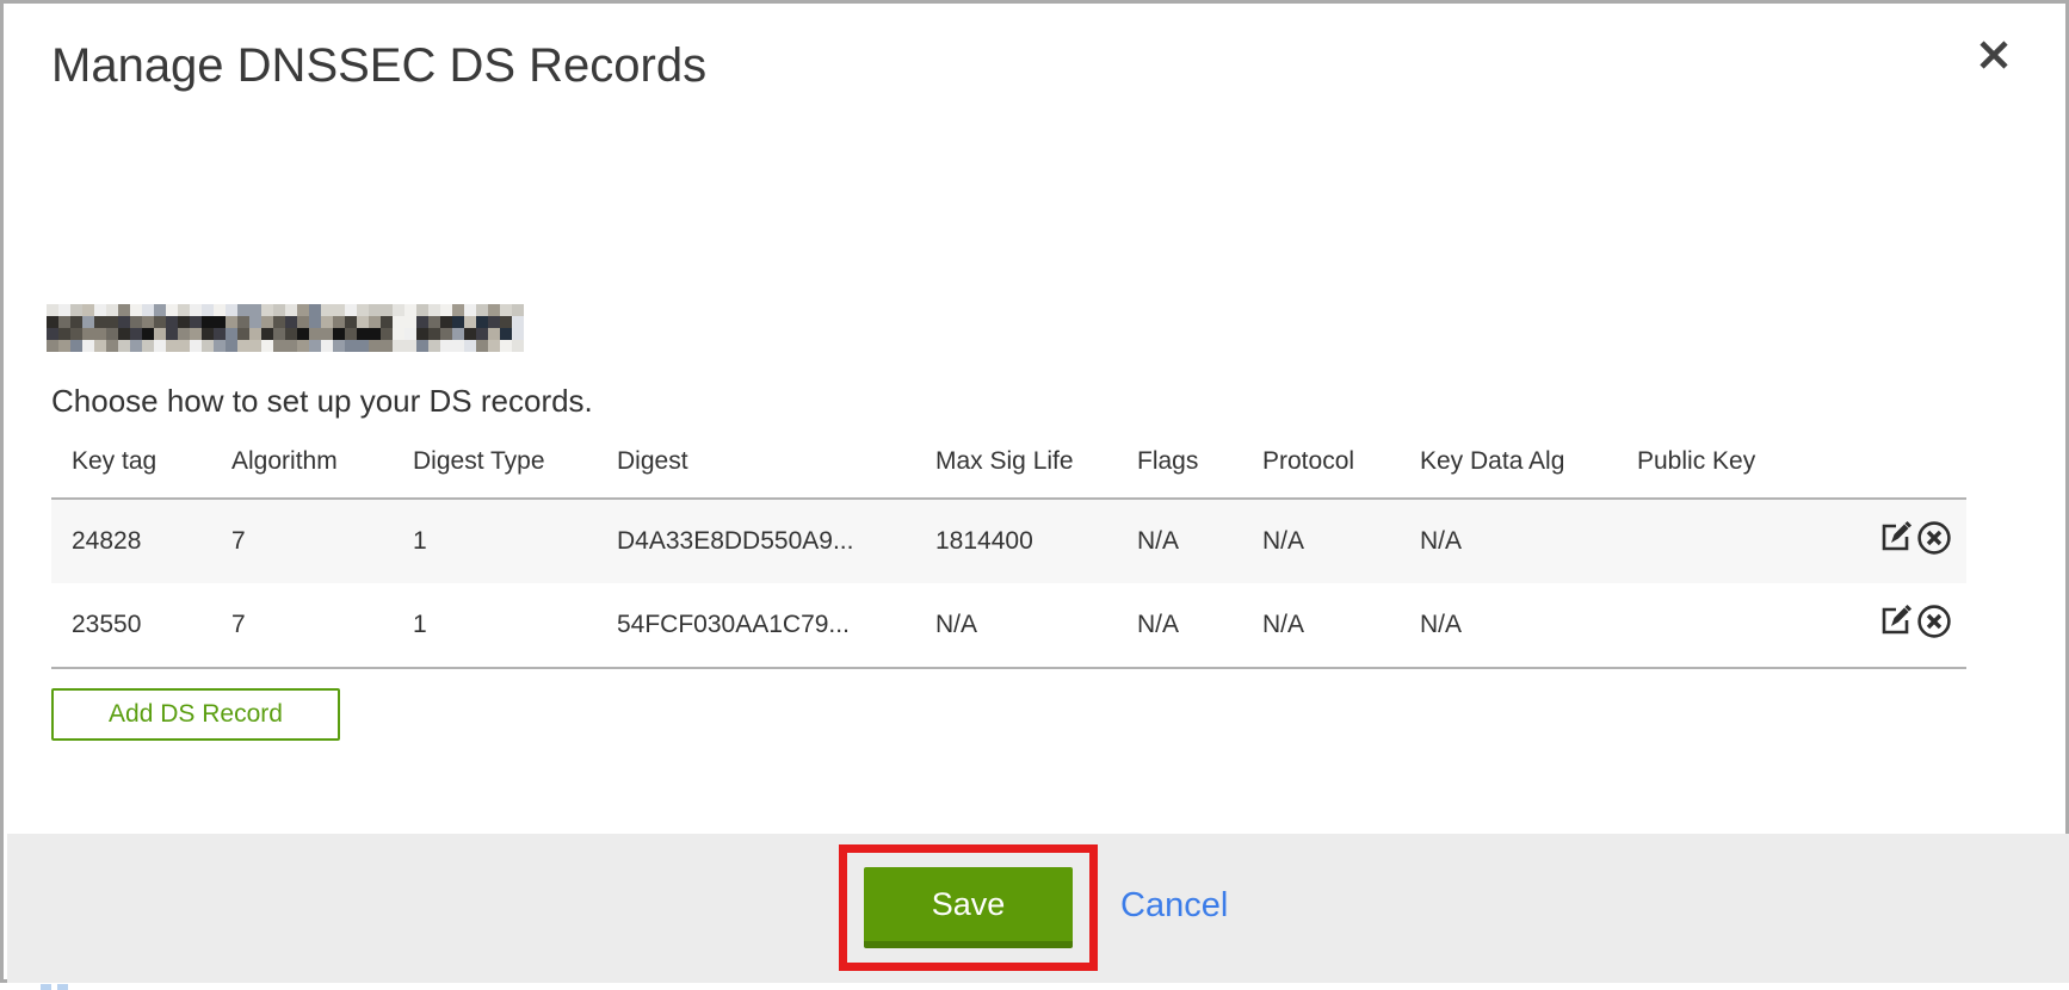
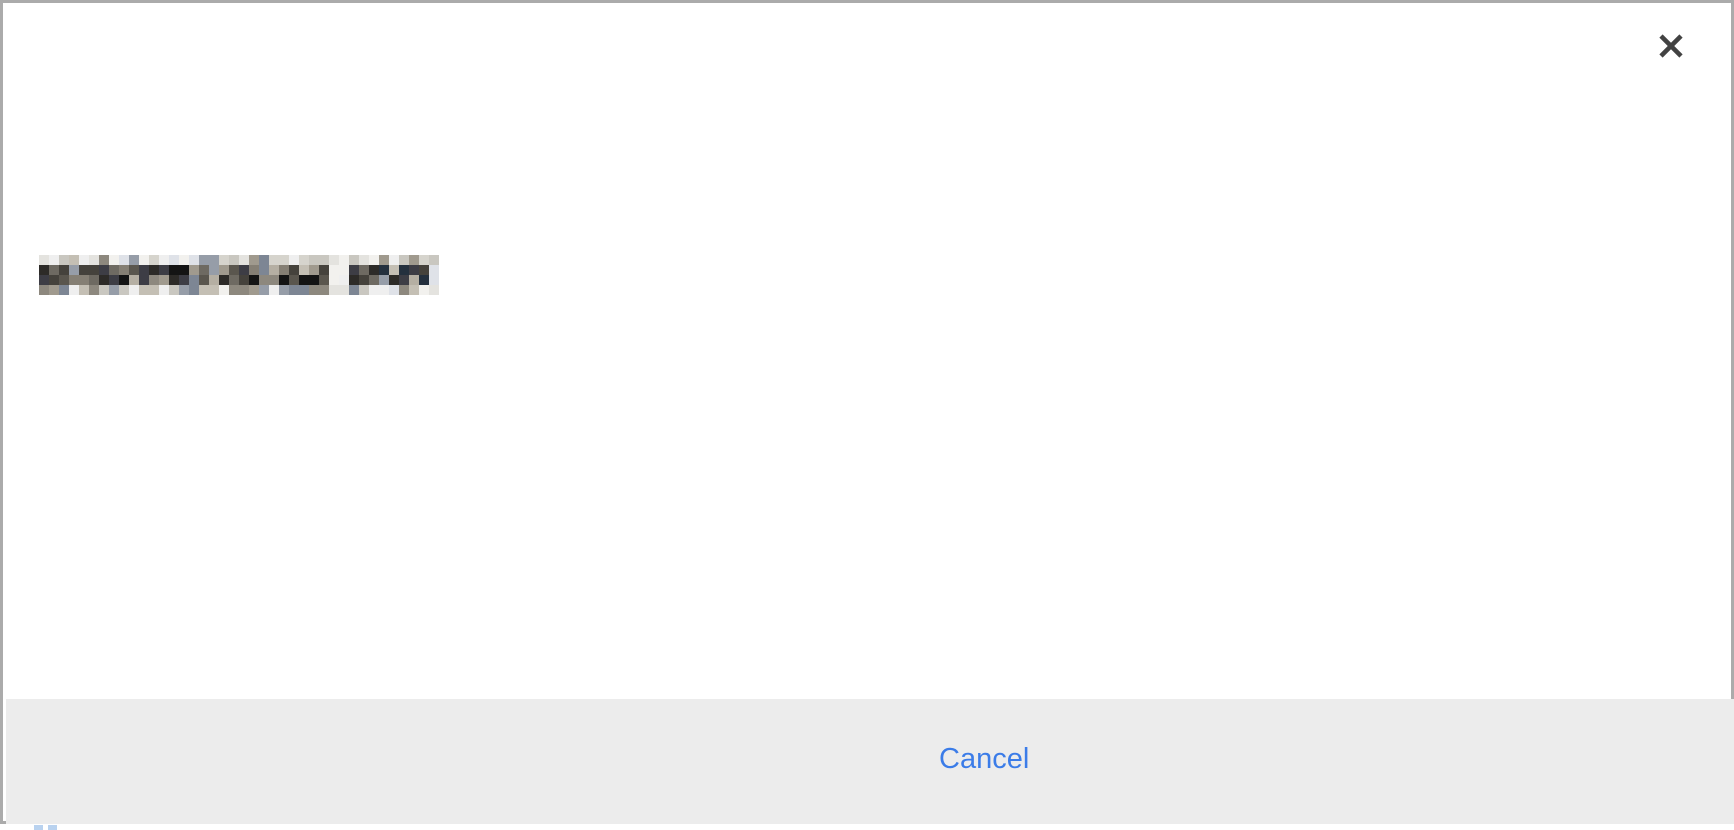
- Manage DNSSEC DS Records
- Choose how to set up your DS records.
- Key tag	Algorithm	Digest Type	Digest	Max Sig Life	Flags	Protocol	Key Data Alg	Public Key
- 24828	7	1	D4A33E8DD550A9...	1814400	N/A	N/A	N/A
- 23550	7	1	54FCF030AA1C79...	N/A	N/A	N/A	N/A
- Add DS Record
- Save
  Cancel
